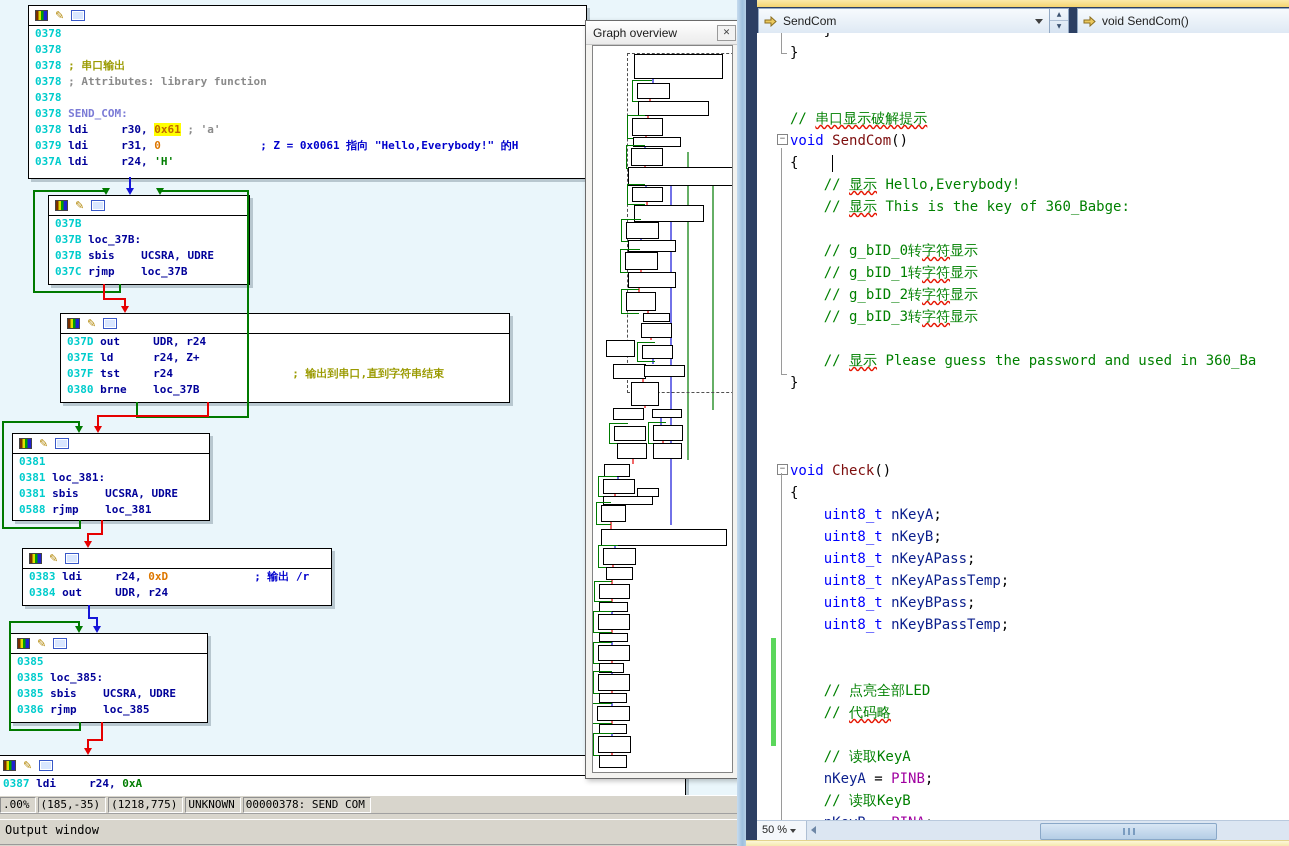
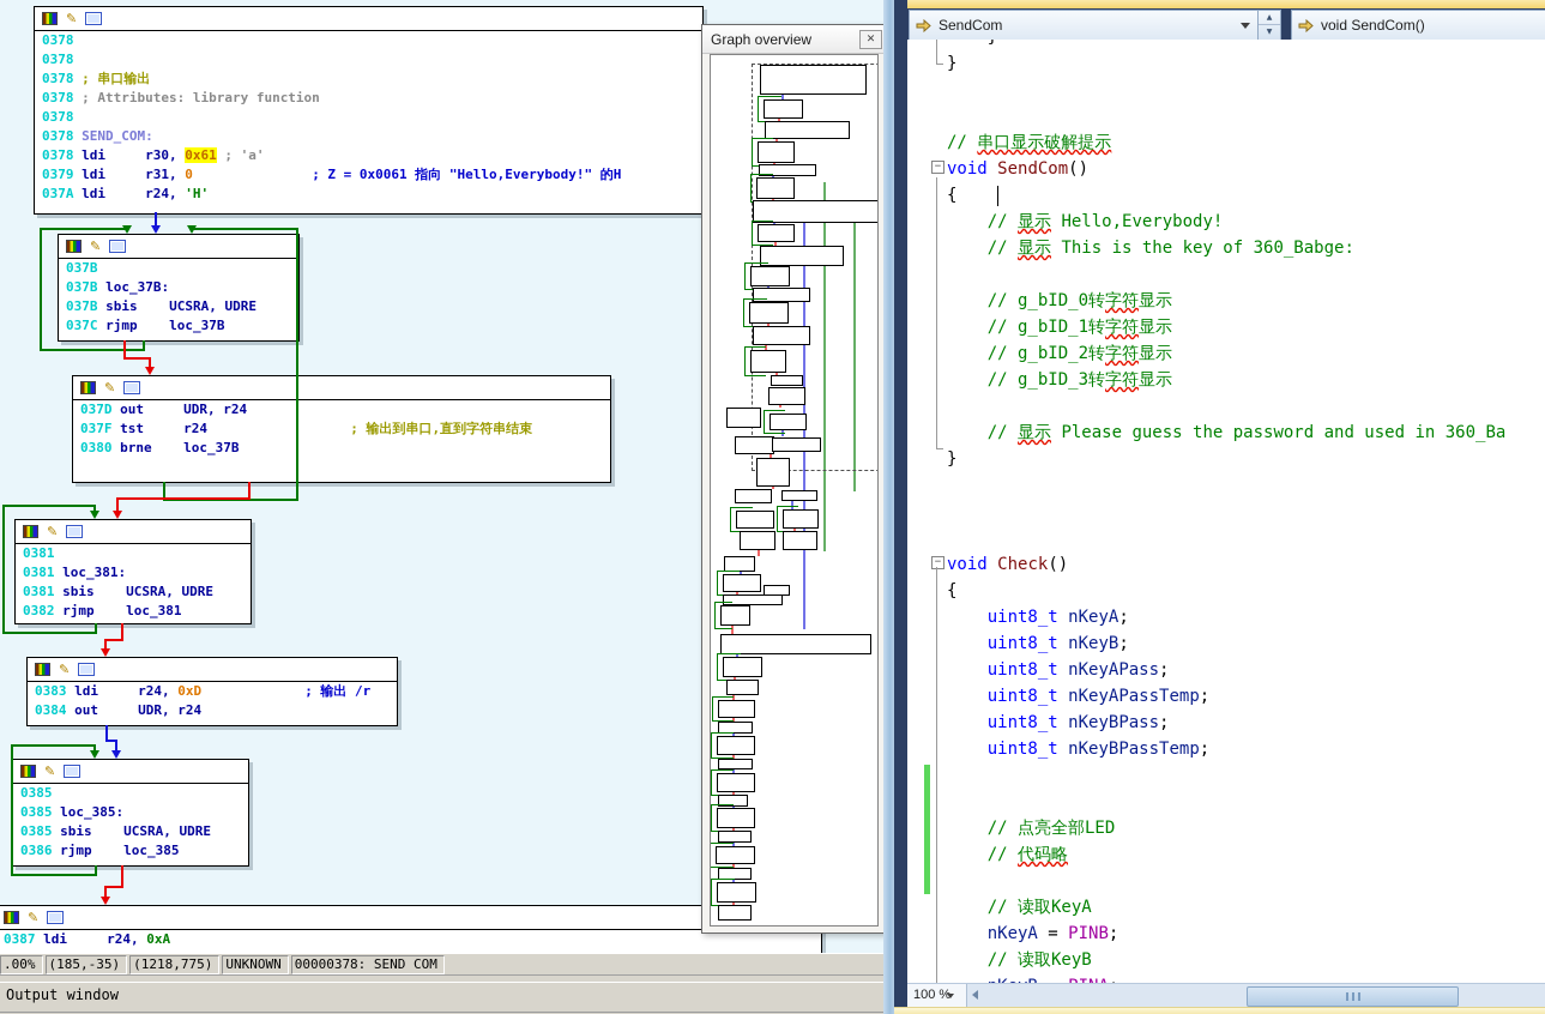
  ✎
  0378
  0378
  0378 ; 串口输出
  0378 ; Attributes: library function
  0378
  0378 SEND_COM:
  0378 ldi r30, 0x61 ; 'a'
  0379 ldi r31, 0 ; Z = 0x0061 指向 "Hello,Everybody!" 的H
  037A ldi r24, 'H'
  ✎
  037B
  037B loc_37B:
  037B sbis UCSRA, UDRE
  037C rjmp loc_37B
  ✎
  037D out UDR, r24
- 037E ld r24, Z+
  037F tst r24 ; 输出到串口,直到字符串结束
  0380 brne loc_37B
  ✎
  0381
  0381 loc_381:
  0381 sbis UCSRA, UDRE
- 0588 rjmp loc_381
+ 0382 rjmp loc_381
  ✎
  0383 ldi r24, 0xD ; 输出 /r
  0384 out UDR, r24
  ✎
  0385
  0385 loc_385:
  0385 sbis UCSRA, UDRE
  0386 rjmp loc_385
  ✎
  0387 ldi r24, 0xA
  .00%
  (185,-35)
  (1218,775)
  UNKNOWN
  00000378: SEND COM
  Output window
  Graph overview
  ✕
  SendCom
  void SendCom()
  }
  // 串口显示破解提示
  void SendCom()
  {
  // 显示 Hello,Everybody!
  // 显示 This is the key of 360_Babge:
  // g_bID_0转字符显示
  // g_bID_1转字符显示
  // g_bID_2转字符显示
  // g_bID_3转字符显示
  // 显示 Please guess the password and used in 360_Ba
  }
  void Check()
  {
  uint8_t nKeyA;
  uint8_t nKeyB;
  uint8_t nKeyAPass;
  uint8_t nKeyAPassTemp;
  uint8_t nKeyBPass;
  uint8_t nKeyBPassTemp;
  // 点亮全部LED
  // 代码略
  // 读取KeyA
  nKeyA = PINB;
  // 读取KeyB
  −
  −
- 50 %
+ 100 %
